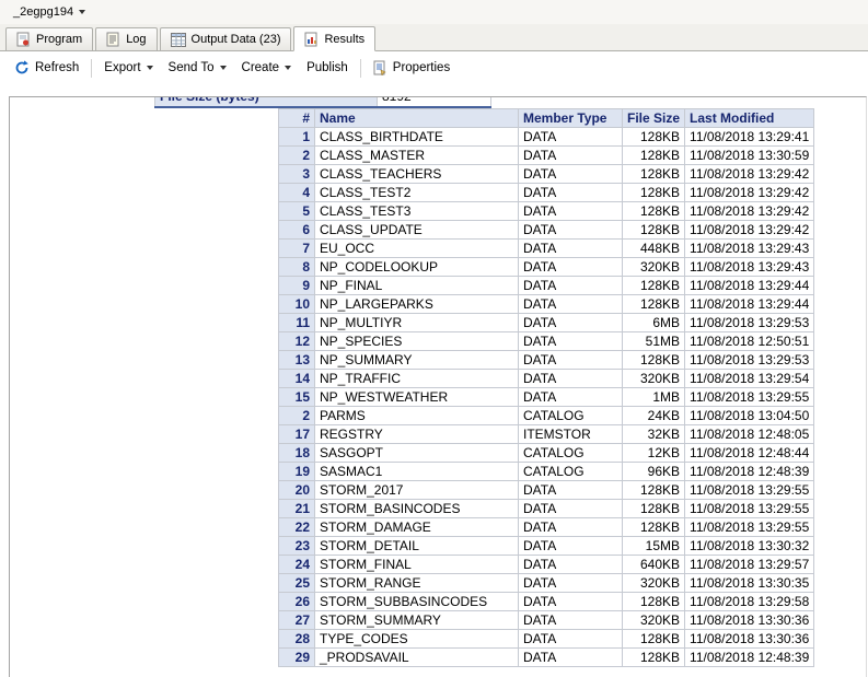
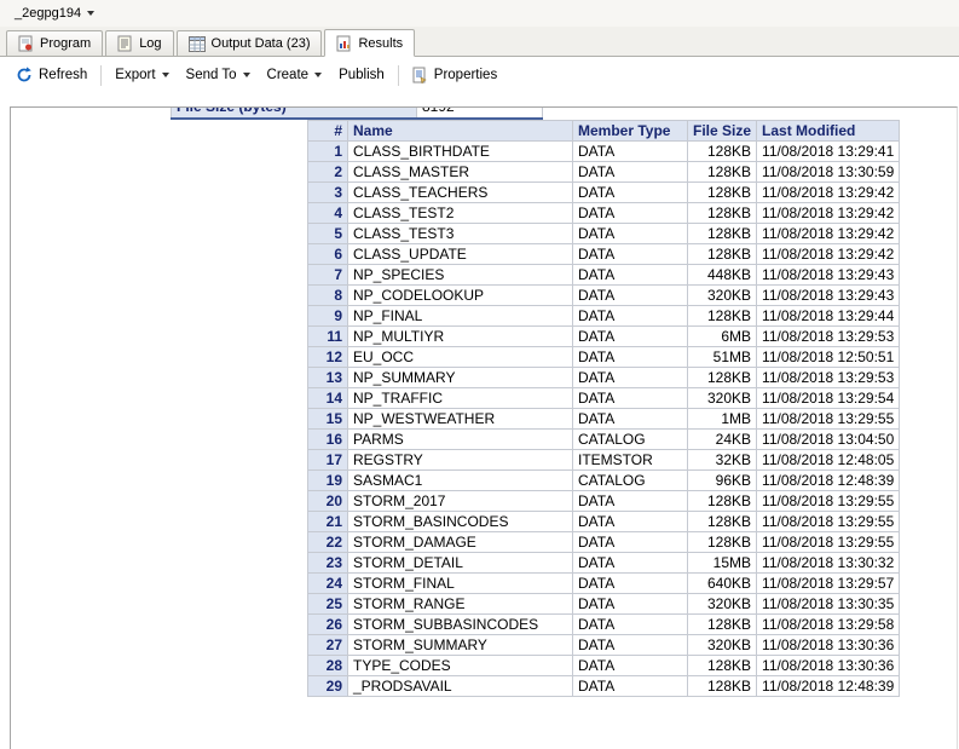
  _2egpg194
  Program
  Log
  Output Data (23)
  Results
  Refresh
  Export
  Send To
  Create
  Publish
  Properties
  #	Name	Member Type	File Size	Last Modified
  1	CLASS_BIRTHDATE	DATA	128KB	11/08/2018 13:29:41
  2	CLASS_MASTER	DATA	128KB	11/08/2018 13:30:59
  3	CLASS_TEACHERS	DATA	128KB	11/08/2018 13:29:42
  4	CLASS_TEST2	DATA	128KB	11/08/2018 13:29:42
  5	CLASS_TEST3	DATA	128KB	11/08/2018 13:29:42
  6	CLASS_UPDATE	DATA	128KB	11/08/2018 13:29:42
- 7	EU_OCC	DATA	448KB	11/08/2018 13:29:43
+ 7	NP_SPECIES	DATA	448KB	11/08/2018 13:29:43
  8	NP_CODELOOKUP	DATA	320KB	11/08/2018 13:29:43
  9	NP_FINAL	DATA	128KB	11/08/2018 13:29:44
- 10	NP_LARGEPARKS	DATA	128KB	11/08/2018 13:29:44
  11	NP_MULTIYR	DATA	6MB	11/08/2018 13:29:53
- 12	NP_SPECIES	DATA	51MB	11/08/2018 12:50:51
+ 12	EU_OCC	DATA	51MB	11/08/2018 12:50:51
  13	NP_SUMMARY	DATA	128KB	11/08/2018 13:29:53
  14	NP_TRAFFIC	DATA	320KB	11/08/2018 13:29:54
  15	NP_WESTWEATHER	DATA	1MB	11/08/2018 13:29:55
- 2	PARMS	CATALOG	24KB	11/08/2018 13:04:50
+ 16	PARMS	CATALOG	24KB	11/08/2018 13:04:50
  17	REGSTRY	ITEMSTOR	32KB	11/08/2018 12:48:05
- 18	SASGOPT	CATALOG	12KB	11/08/2018 12:48:44
  19	SASMAC1	CATALOG	96KB	11/08/2018 12:48:39
  20	STORM_2017	DATA	128KB	11/08/2018 13:29:55
  21	STORM_BASINCODES	DATA	128KB	11/08/2018 13:29:55
  22	STORM_DAMAGE	DATA	128KB	11/08/2018 13:29:55
  23	STORM_DETAIL	DATA	15MB	11/08/2018 13:30:32
  24	STORM_FINAL	DATA	640KB	11/08/2018 13:29:57
  25	STORM_RANGE	DATA	320KB	11/08/2018 13:30:35
  26	STORM_SUBBASINCODES	DATA	128KB	11/08/2018 13:29:58
  27	STORM_SUMMARY	DATA	320KB	11/08/2018 13:30:36
  28	TYPE_CODES	DATA	128KB	11/08/2018 13:30:36
  29	_PRODSAVAIL	DATA	128KB	11/08/2018 12:48:39
